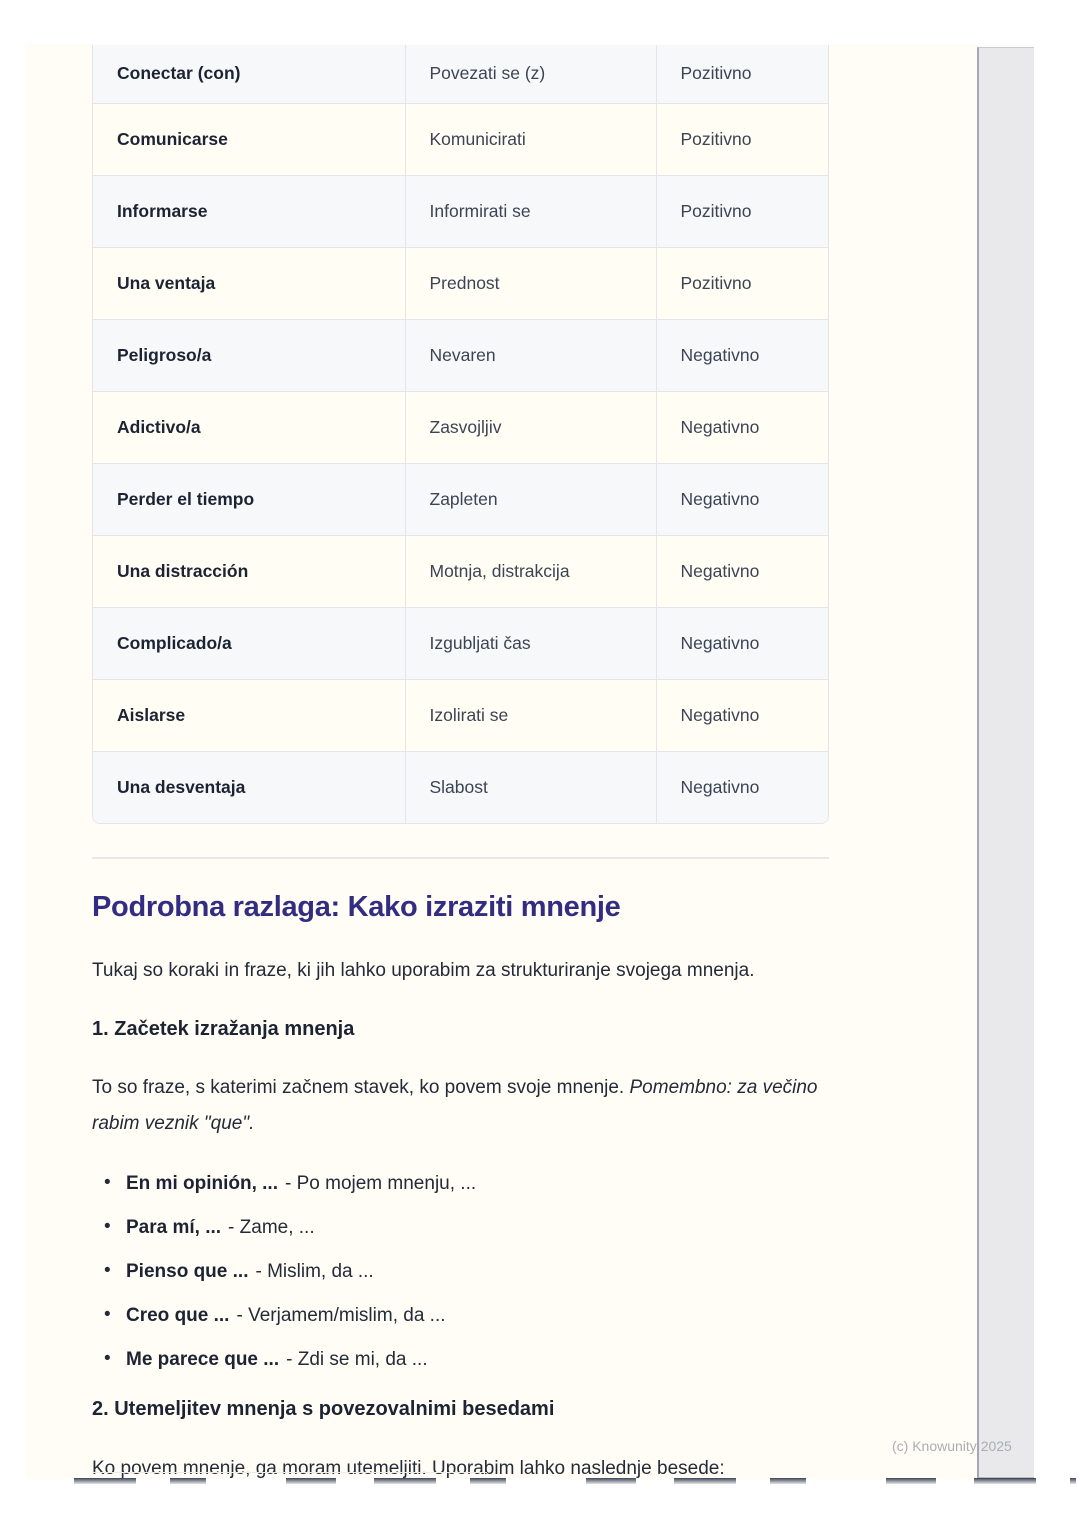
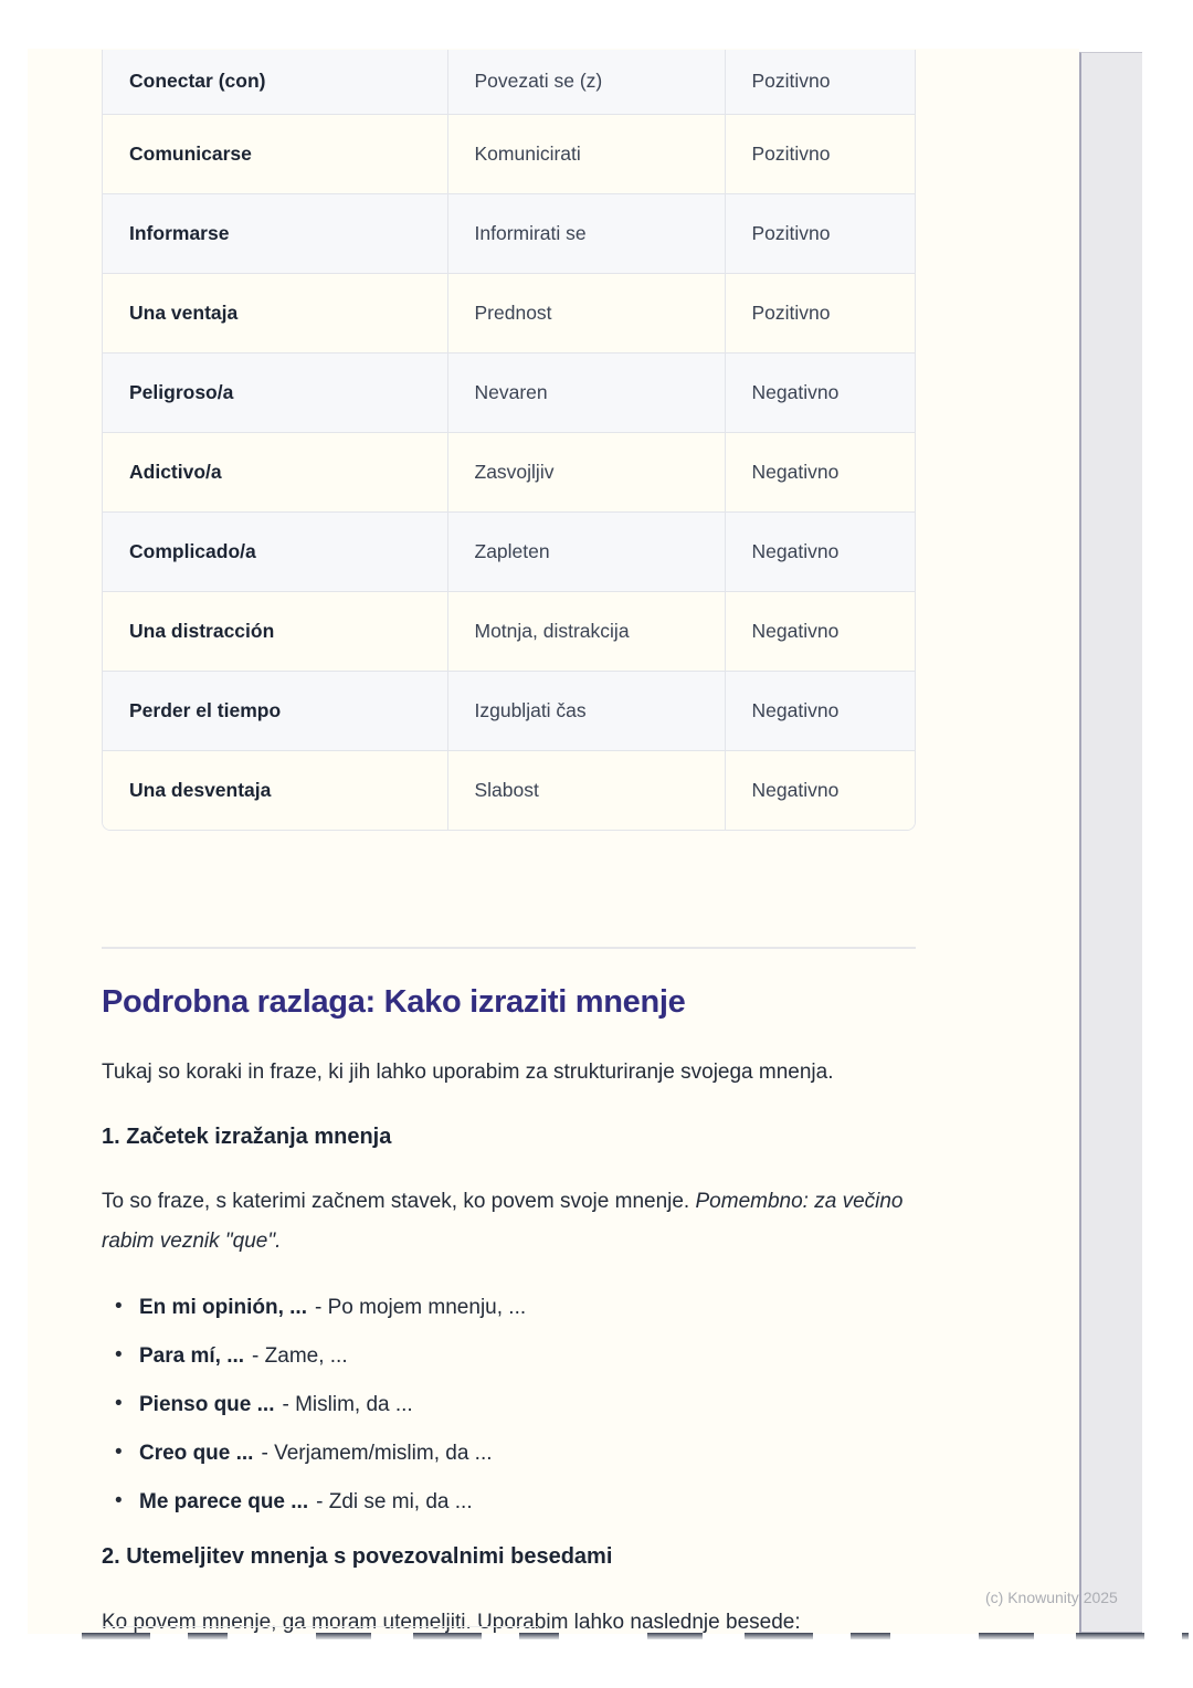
  Conectar (con)	Povezati se (z)	Pozitivno
  Comunicarse	Komunicirati	Pozitivno
  Informarse	Informirati se	Pozitivno
  Una ventaja	Prednost	Pozitivno
  Peligroso/a	Nevaren	Negativno
  Adictivo/a	Zasvojljiv	Negativno
- Perder el tiempo	Zapleten	Negativno
+ Complicado/a	Zapleten	Negativno
  Una distracción	Motnja, distrakcija	Negativno
- Complicado/a	Izgubljati čas	Negativno
+ Perder el tiempo	Izgubljati čas	Negativno
- Aislarse	Izolirati se	Negativno
  Una desventaja	Slabost	Negativno
  Podrobna razlaga: Kako izraziti mnenje
  Tukaj so koraki in fraze, ki jih lahko uporabim za strukturiranje svojega mnenja.
  1. Začetek izražanja mnenja
  To so fraze, s katerimi začnem stavek, ko povem svoje mnenje. Pomembno: za večino rabim veznik "que".
  En mi opinión, ... - Po mojem mnenju, ...
  Para mí, ... - Zame, ...
  Pienso que ... - Mislim, da ...
  Creo que ... - Verjamem/mislim, da ...
  Me parece que ... - Zdi se mi, da ...
  2. Utemeljitev mnenja s povezovalnimi besedami
  Ko povem mnenje, ga moram utemeljiti. Uporabim lahko naslednje besede:
  (c) Knowunity 2025
